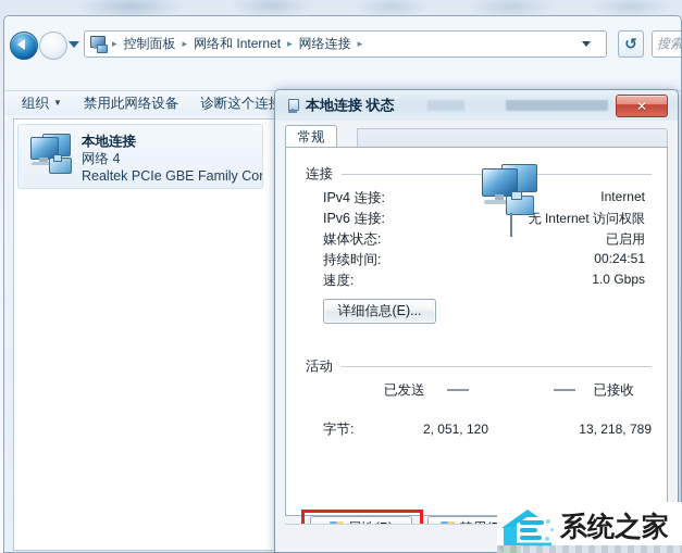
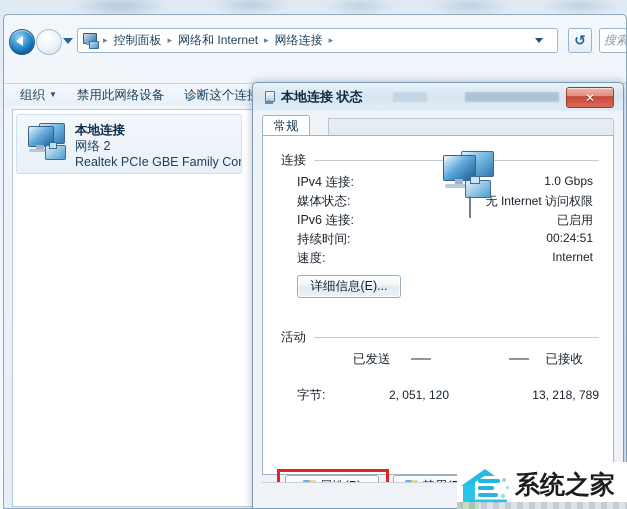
  ▸
  控制面板
  ▸
  网络和 Internet
  ▸
  网络连接
  ▸
  ↺
  搜索
  组织 ▼
  禁用此网络设备
  诊断这个连
  本地连接
- 网络 4
+ 网络 2
  Realtek PCIe GBE Family Co
  本地连接 状态
  ✕
  常规
  连接
  IPv4 连接:
- Internet
+ 1.0 Gbps
- IPv6 连接:
+ 媒体状态:
  无 Internet 访问权限
- 媒体状态:
+ IPv6 连接:
  已启用
  持续时间:
  00:24:51
  速度:
- 1.0 Gbps
+ Internet
  详细信息(E)...
  活动
  已发送
  已接收
  字节:
  2, 051, 120
  13, 218, 789
  系统之家
